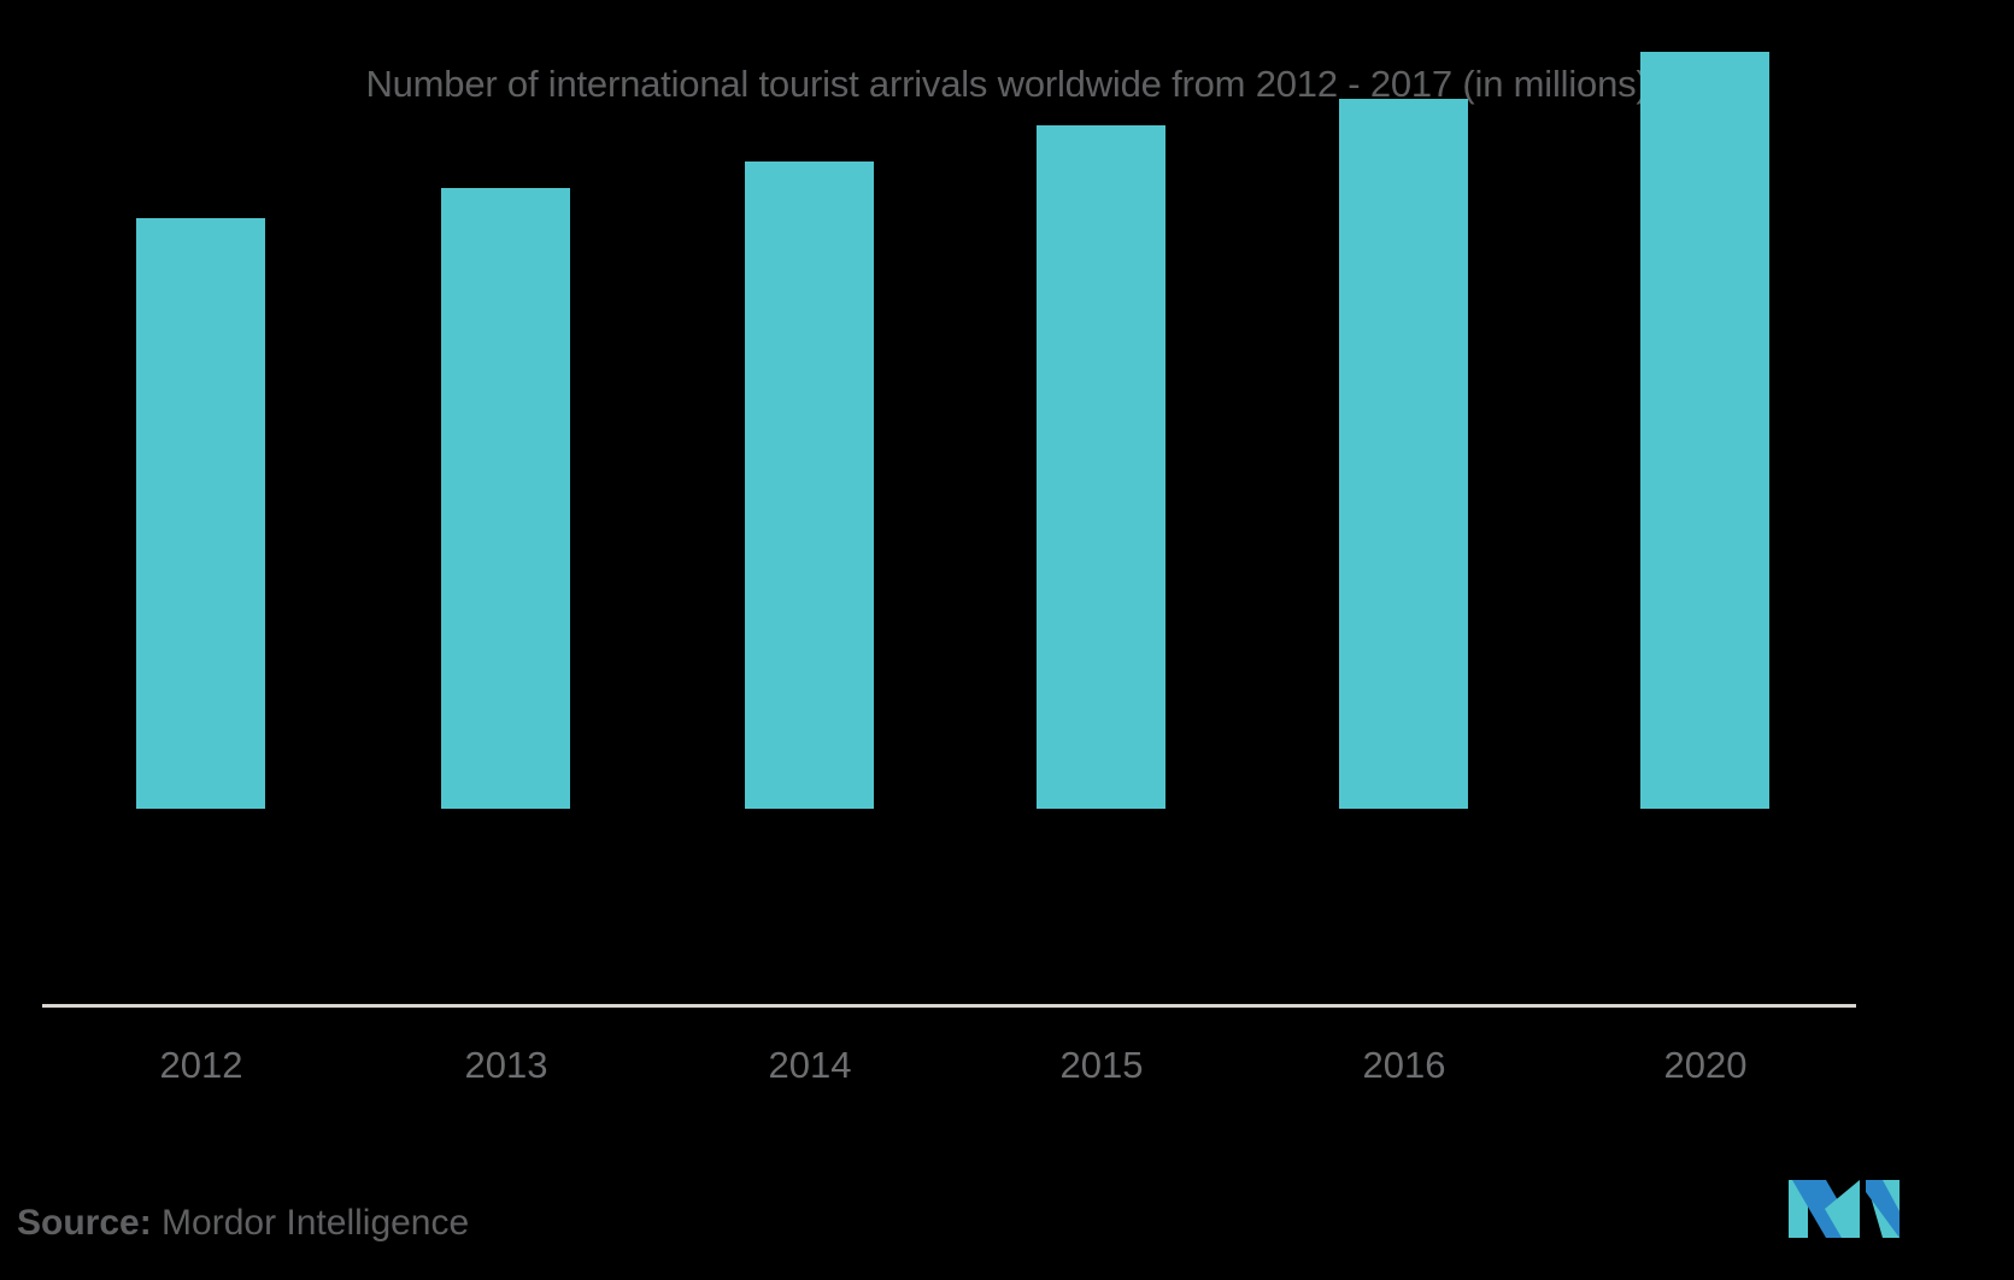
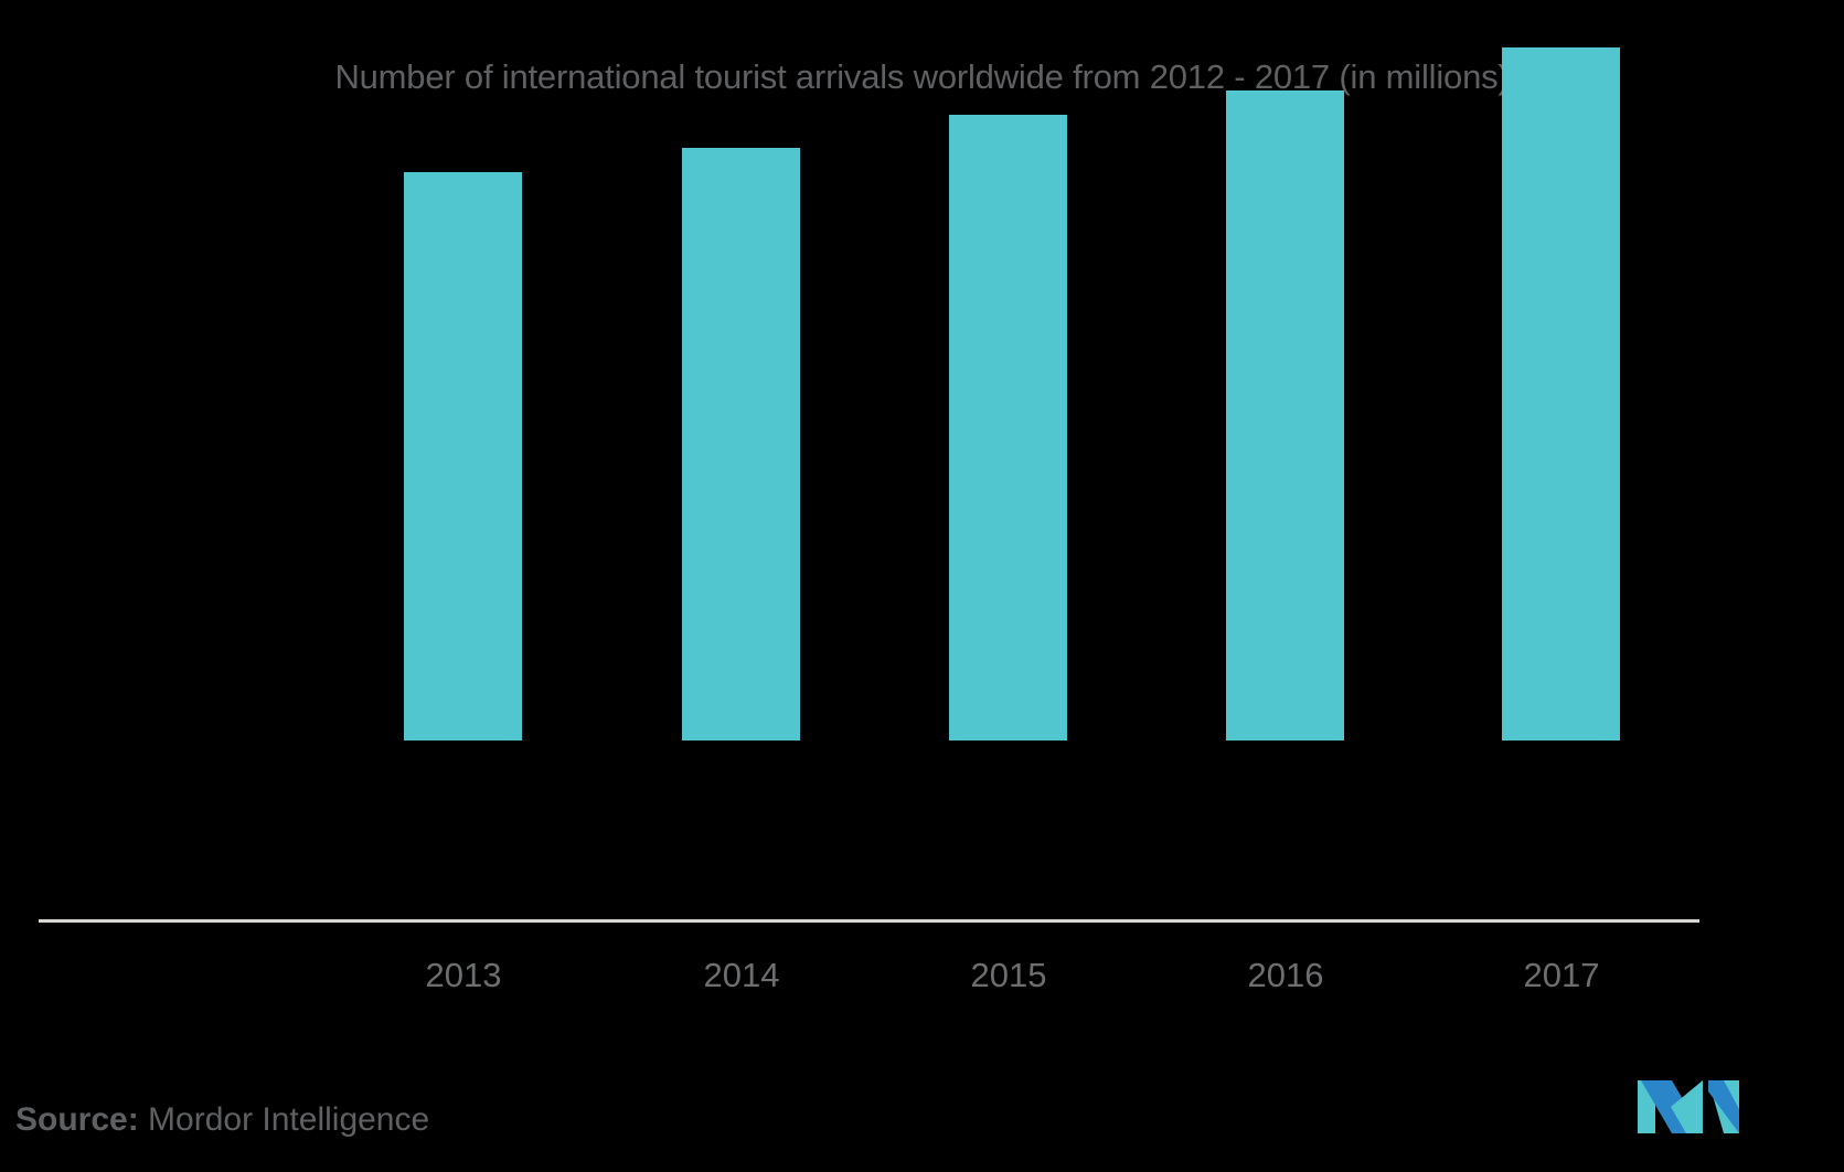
  Number of international tourist arrivals worldwide from 2012 - 2017 (in millions
- 2012
  2013
  2014
  2015
  2016
- 2020
+ 2017
  Source: Mordor Intelligence
